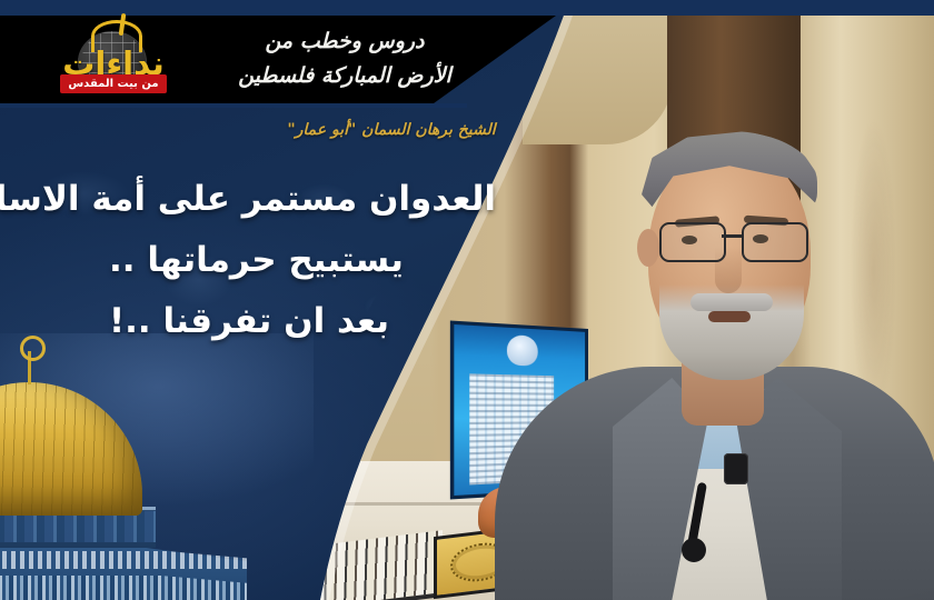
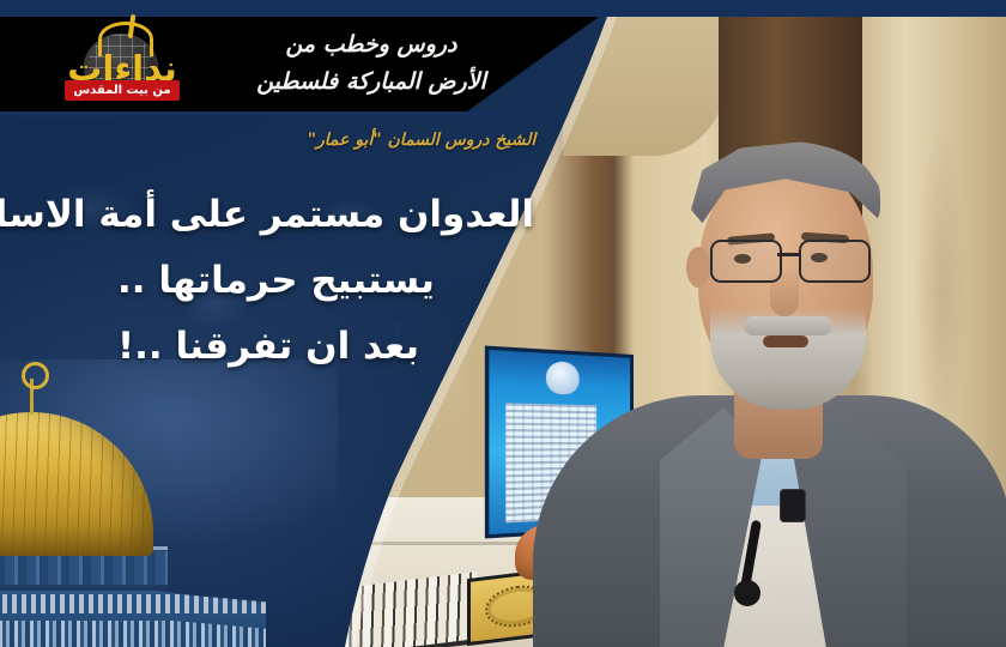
  نداءات
  من بيت المقدس
  دروس وخطب من
  الأرض المباركة فلسطين
- الشيخ برهان السمان "أبو عمار"
+ الشيخ دروس السمان "أبو عمار"
  العدوان مستمر على أمة الاسل
  يستبيح حرماتها ..
  بعد ان تفرقنا ..!
